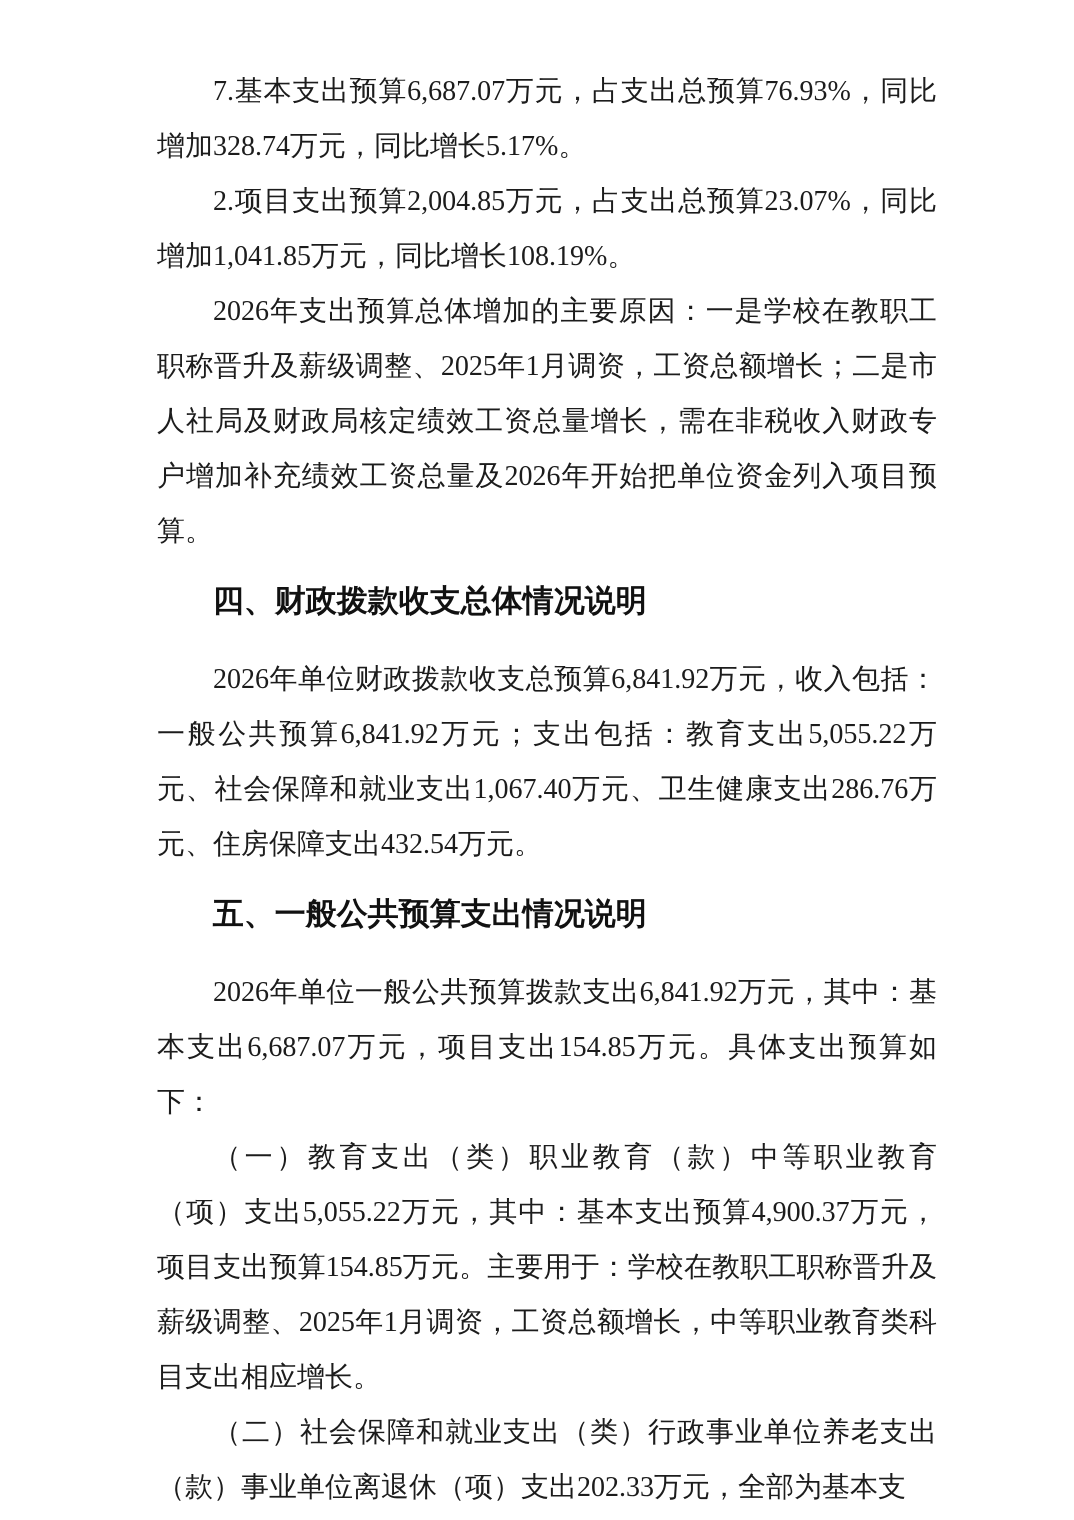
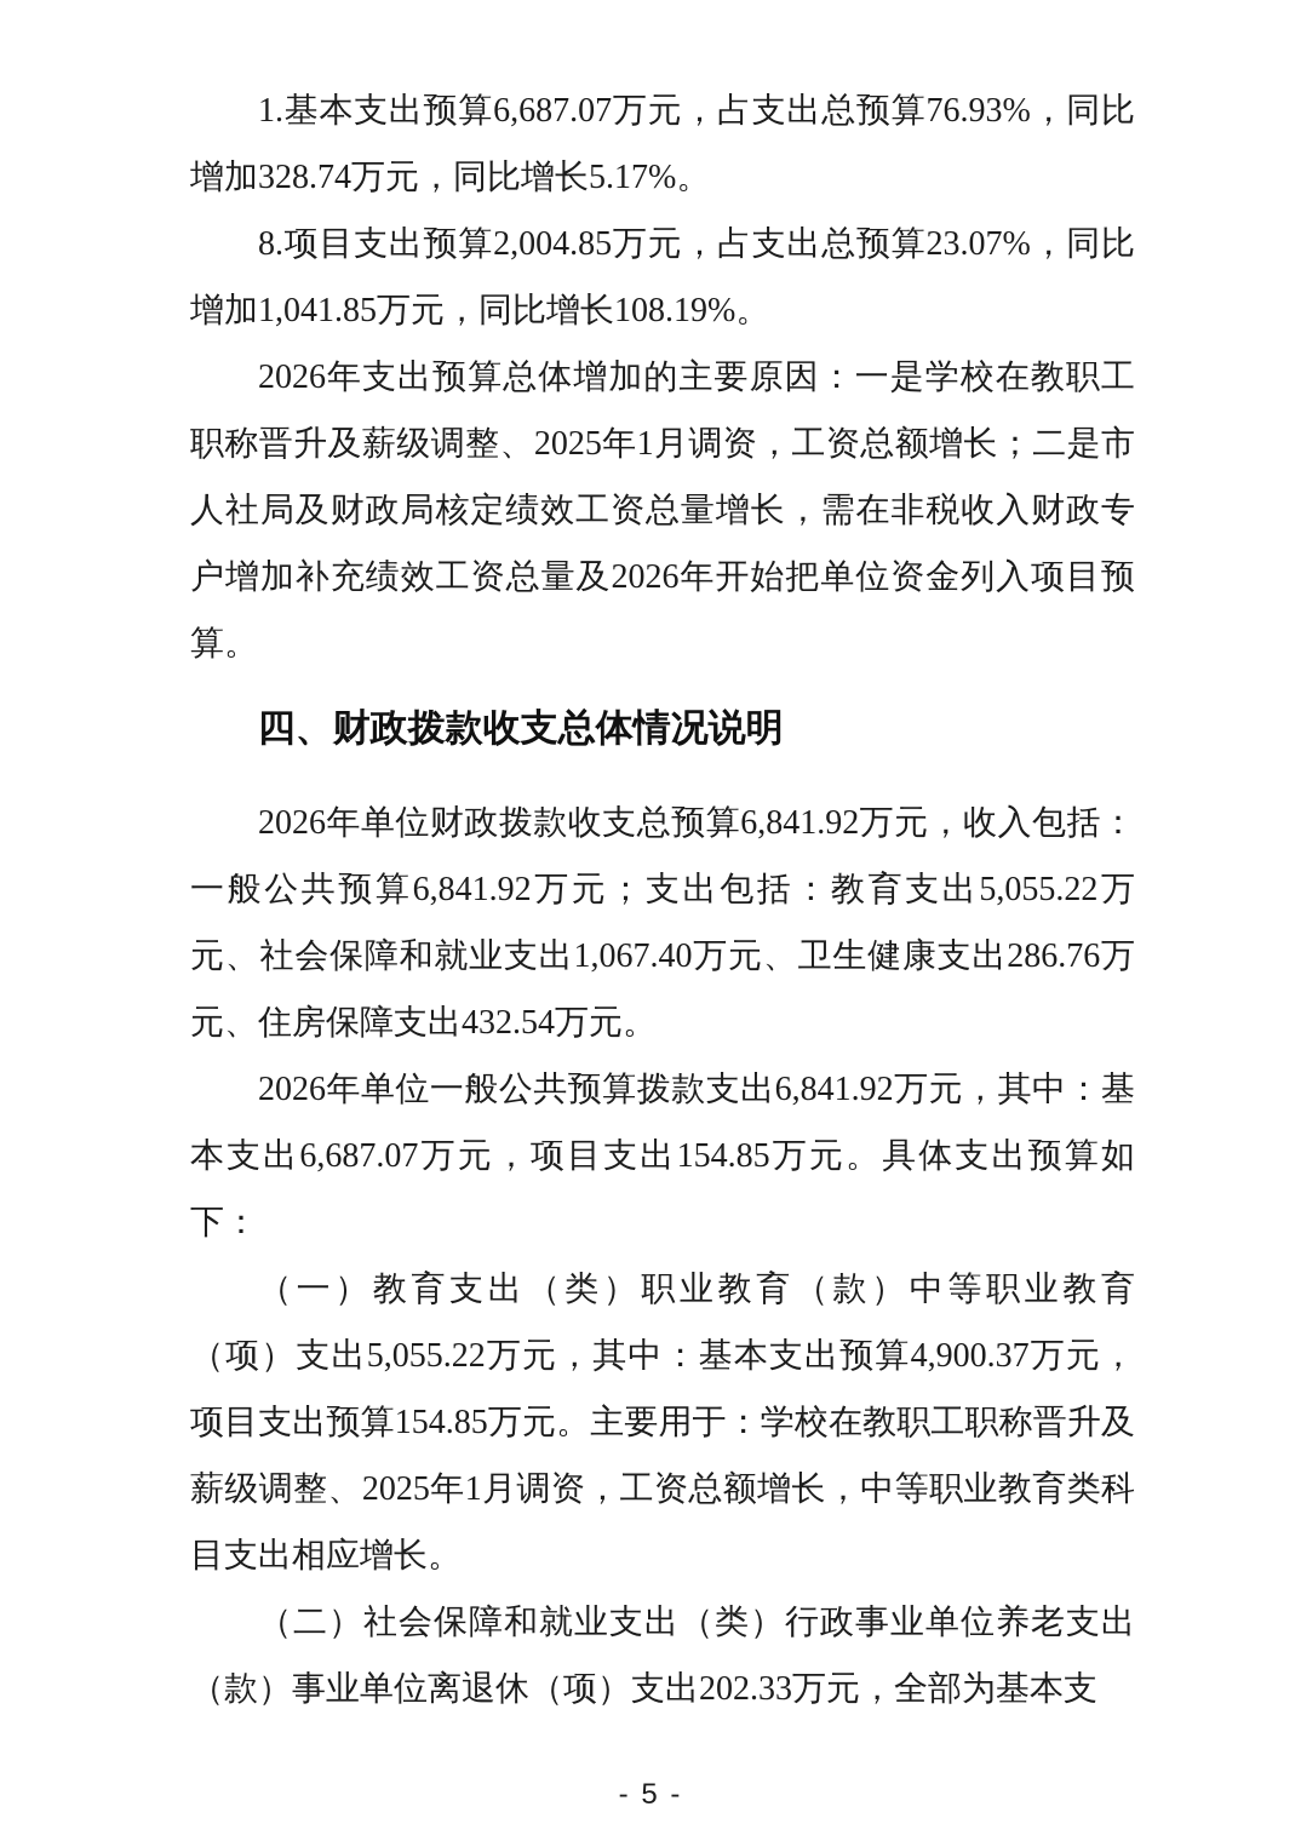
- 7.基本支出预算6,687.07万元，占支出总预算76.93%，同比增加328.74万元，同比增长5.17%。
+ 1.基本支出预算6,687.07万元，占支出总预算76.93%，同比增加328.74万元，同比增长5.17%。
- 2.项目支出预算2,004.85万元，占支出总预算23.07%，同比增加1,041.85万元，同比增长108.19%。
+ 8.项目支出预算2,004.85万元，占支出总预算23.07%，同比增加1,041.85万元，同比增长108.19%。
  2026年支出预算总体增加的主要原因：一是学校在教职工职称晋升及薪级调整、2025年1月调资，工资总额增长；二是市人社局及财政局核定绩效工资总量增长，需在非税收入财政专户增加补充绩效工资总量及2026年开始把单位资金列入项目预算。
  四、财政拨款收支总体情况说明
  2026年单位财政拨款收支总预算6,841.92万元，收入包括：一般公共预算6,841.92万元；支出包括：教育支出5,055.22万元、社会保障和就业支出1,067.40万元、卫生健康支出286.76万元、住房保障支出432.54万元。
- 五、一般公共预算支出情况说明
  2026年单位一般公共预算拨款支出6,841.92万元，其中：基本支出6,687.07万元，项目支出154.85万元。具体支出预算如下：
  （一）教育支出（类）职业教育（款）中等职业教育（项）支出5,055.22万元，其中：基本支出预算4,900.37万元，项目支出预算154.85万元。主要用于：学校在教职工职称晋升及薪级调整、2025年1月调资，工资总额增长，中等职业教育类科目支出相应增长。
  （二）社会保障和就业支出（类）行政事业单位养老支出（款）事业单位离退休（项）支出202.33万元，全部为基本支
+ - 5 -
